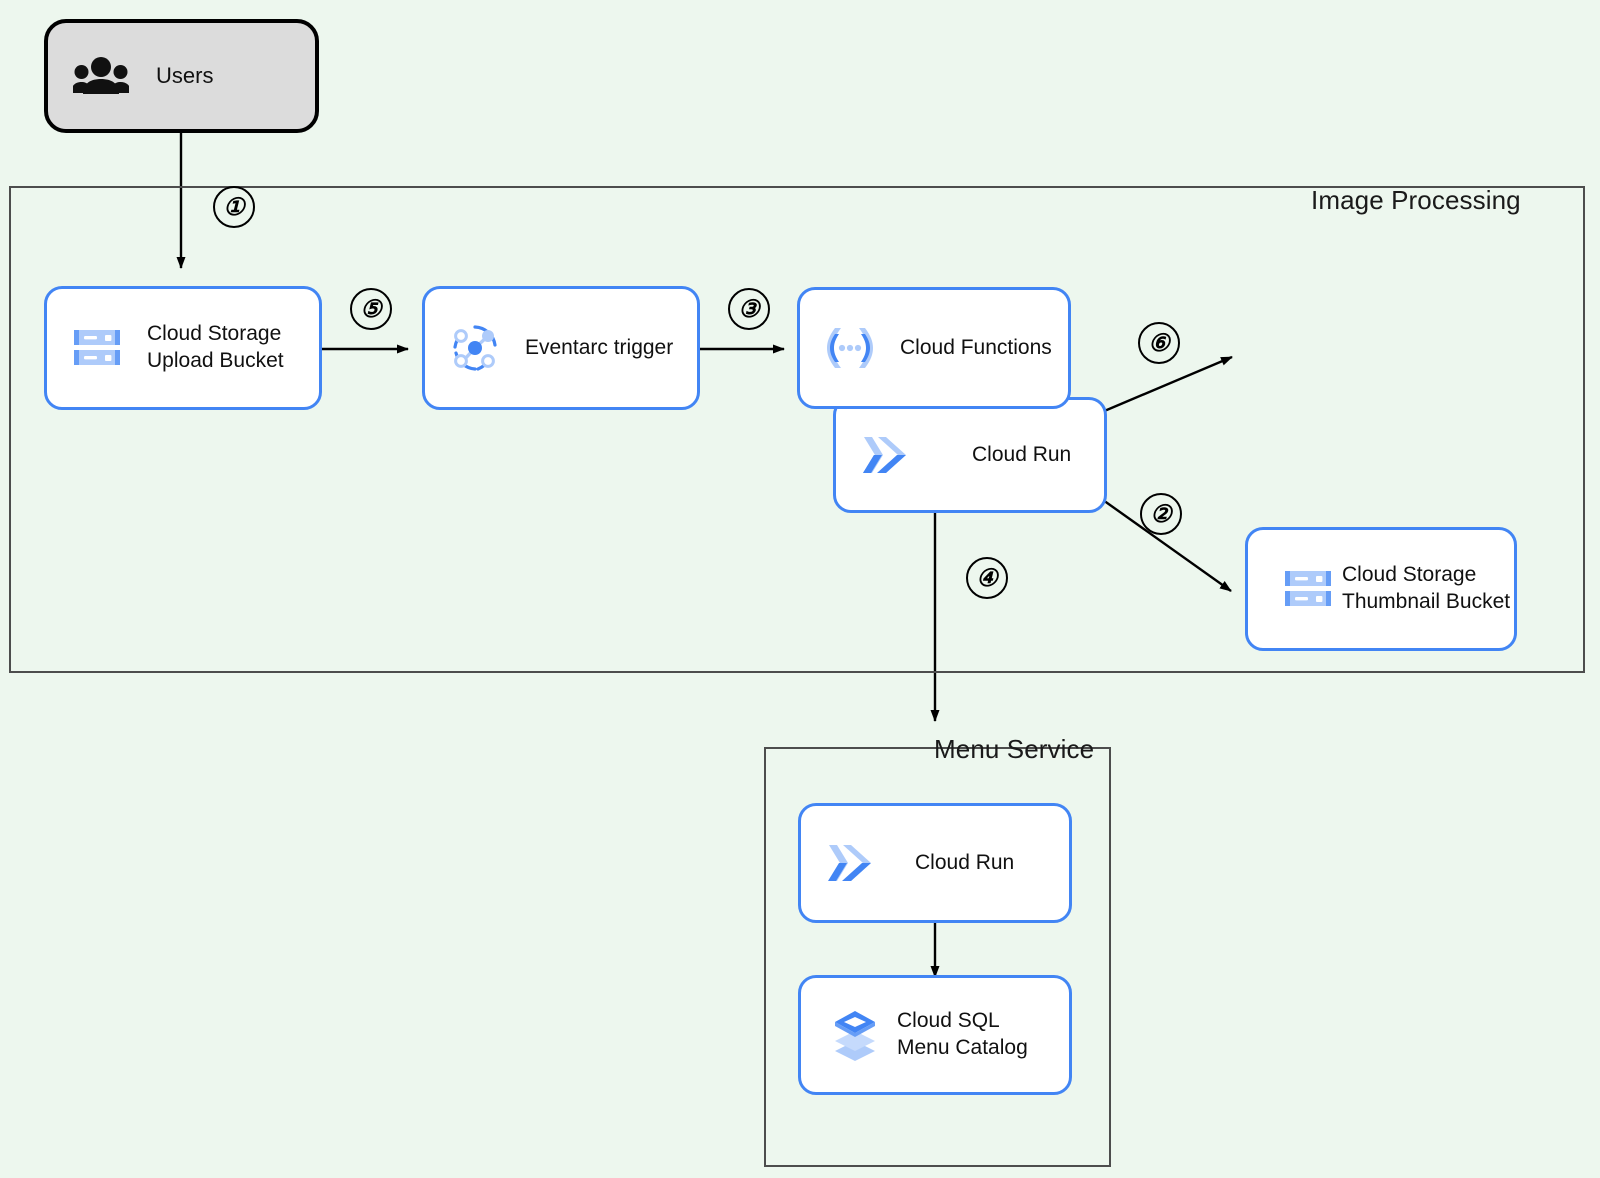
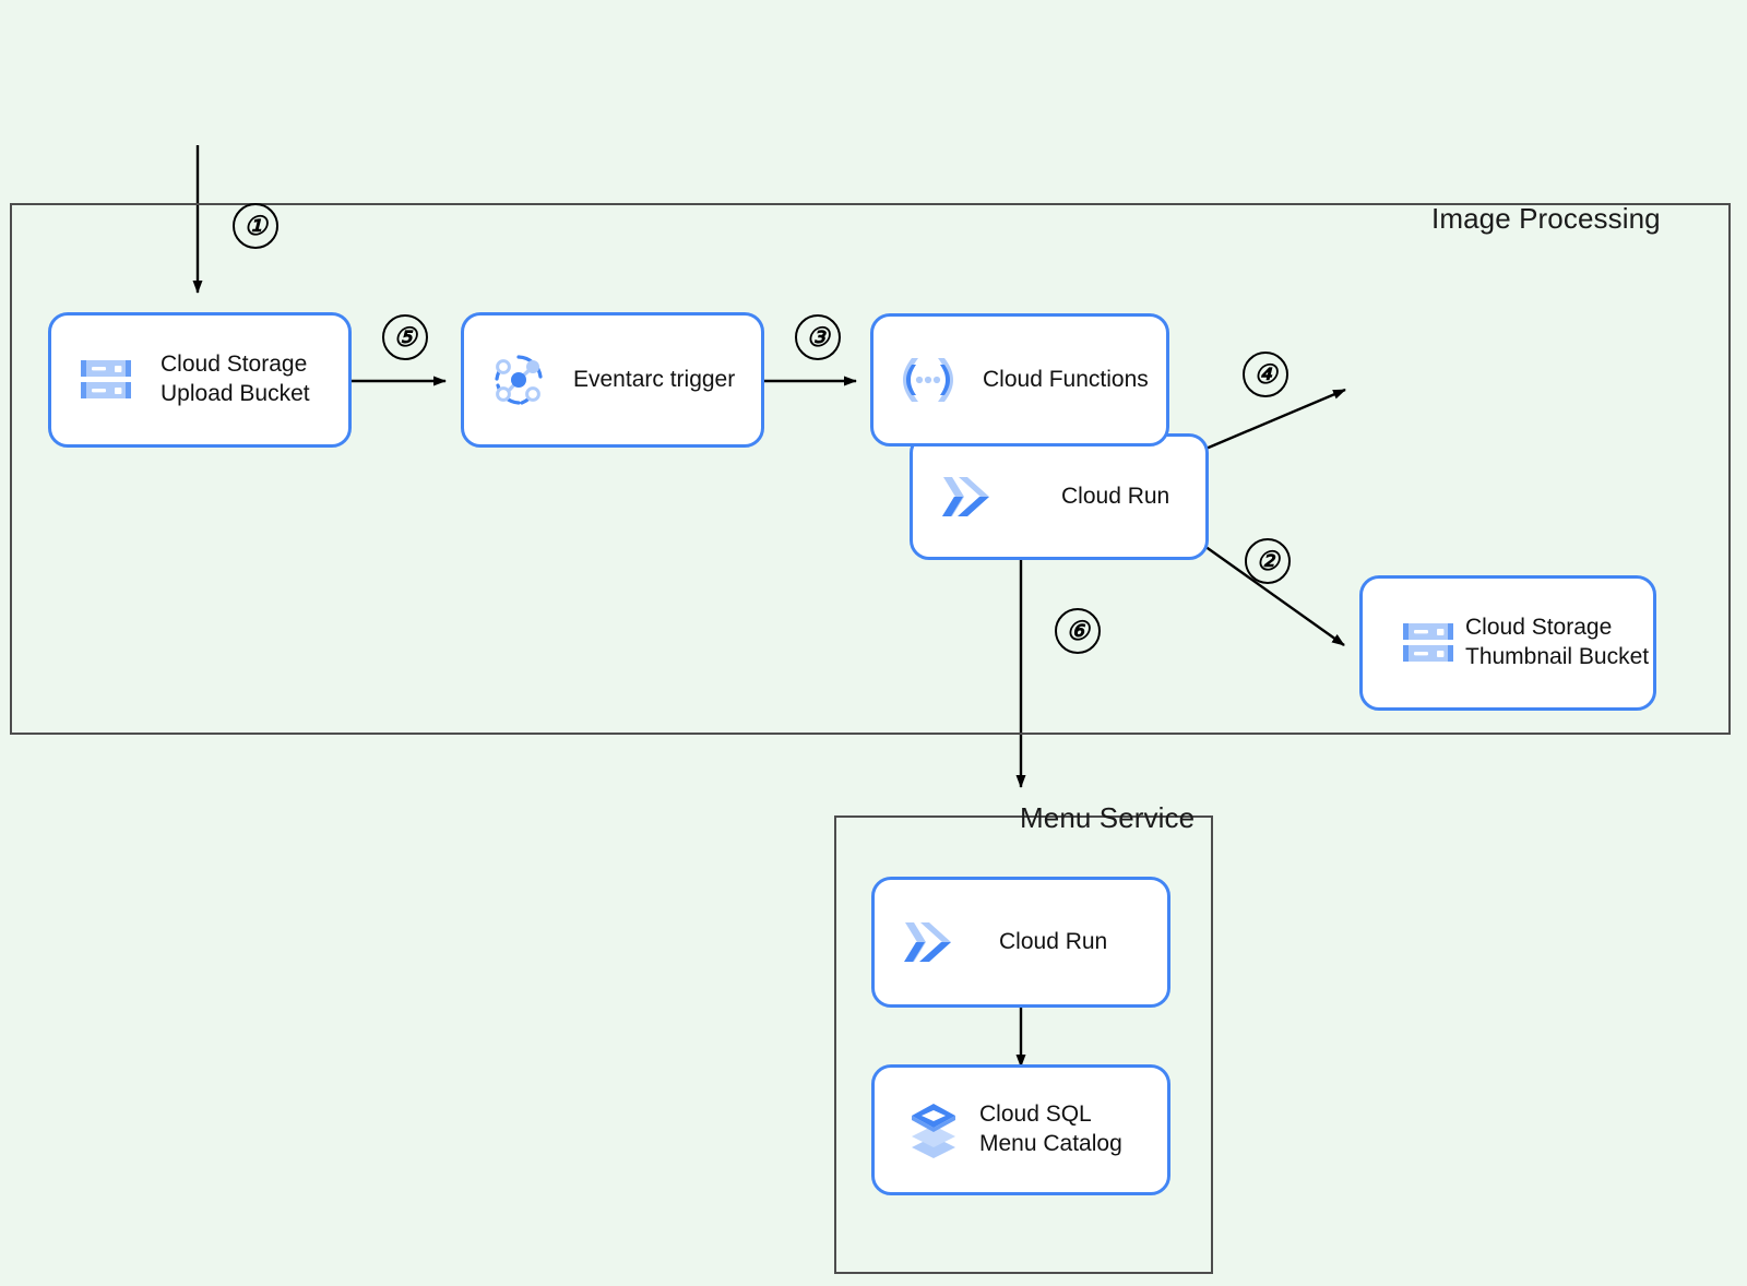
  Image Processing
  Menu Service
- Users
  Cloud Storage
  Upload Bucket
  Eventarc trigger
  Cloud Run
  Cloud Functions
  Cloud Storage
  Thumbnail Bucket
  Cloud Run
  Cloud SQL
  Menu Catalog
  ①
  ⑤
  ③
- ⑥
+ ④
  ②
- ④
+ ⑥
